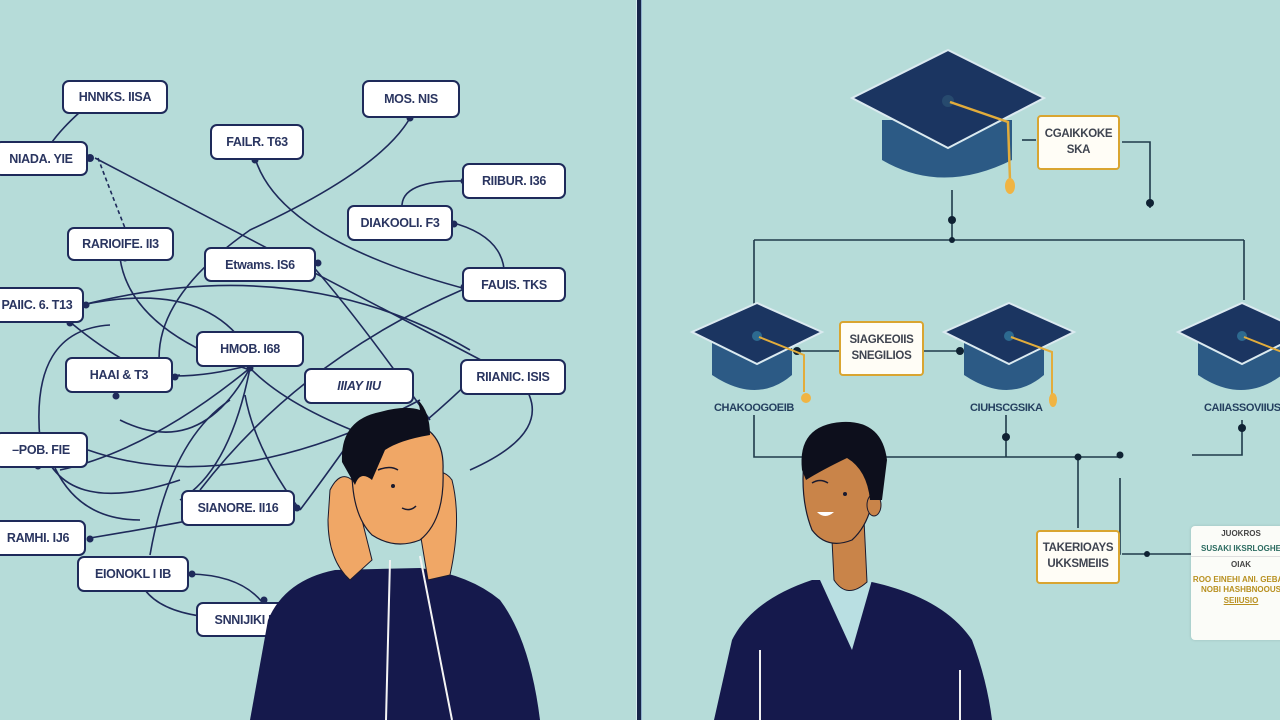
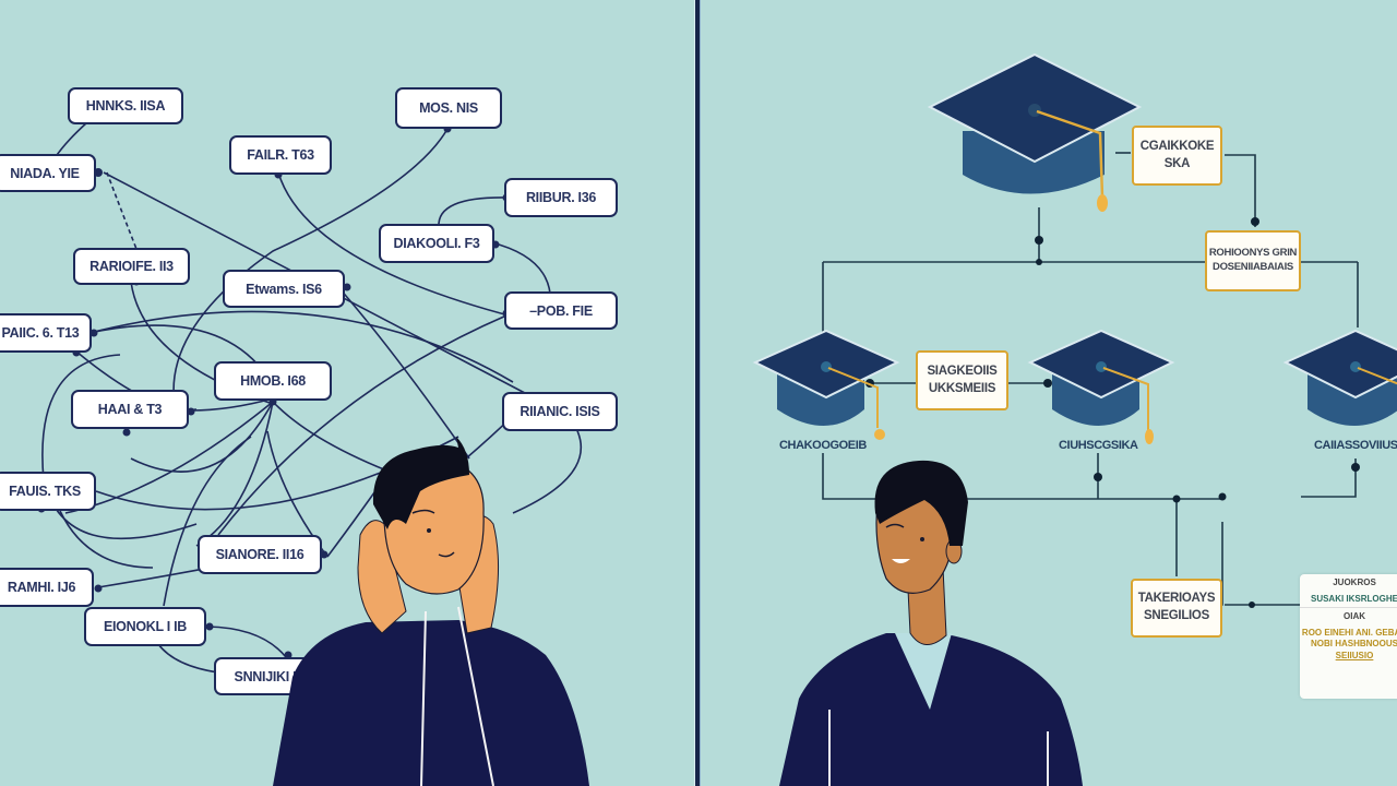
  HNNKS. IISA
  MOS. NIS
  NIADA. YIE
  FAILR. T63
  RIIBUR. I36
  DIAKOOLI. F3
  RARIOIFE. II3
  Etwams. IS6
- FAUIS. TKS
+ –POB. FIE
  PAIIC. 6. T13
  HMOB. I68
  HAAI & T3
- IIIAY IIU
  RIIANIC. ISIS
- –POB. FIE
+ FAUIS. TKS
  SIANORE. II16
  RAMHI. IJ6
  EIONOKL I IB
  SNNIJIKI
  CGAIKKOKE
  SKA
+ ROHIOONYS GRIN
+ DOSENIIABAIAIS
  SIAGKEOIIS
- SNEGILIOS
+ UKKSMEIIS
  TAKERIOAYS
- UKKSMEIIS
+ SNEGILIOS
  CHAKOOGOEIB
  CIUHSCGSIKA
  CAIIASSOVIIUS
  JUOKROS
  SUSAKI IKSRLOGHE
  OIAK
  ROO EINEHI ANI. GEB
  NOBI HASHBNOOUS
  SEIIUSIO
